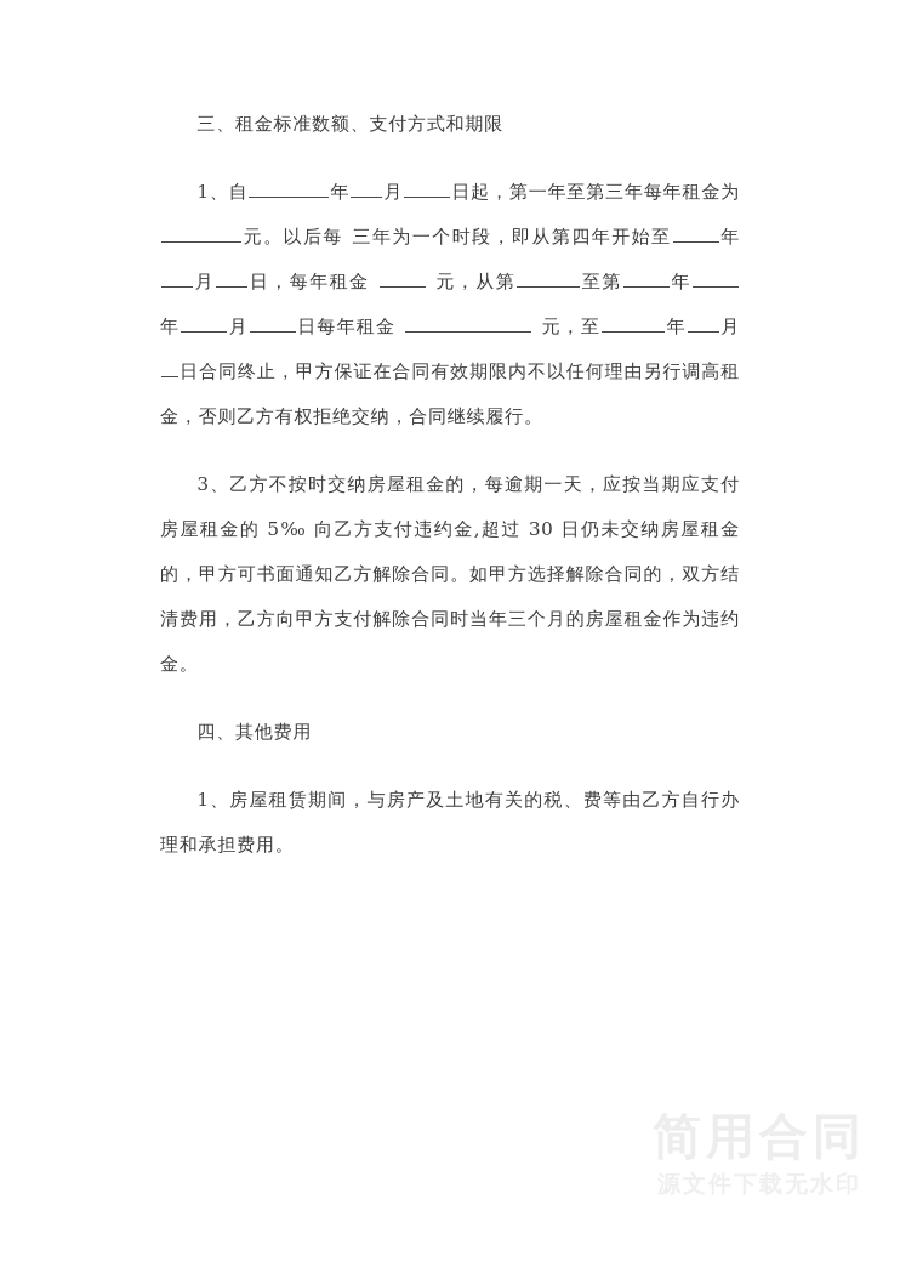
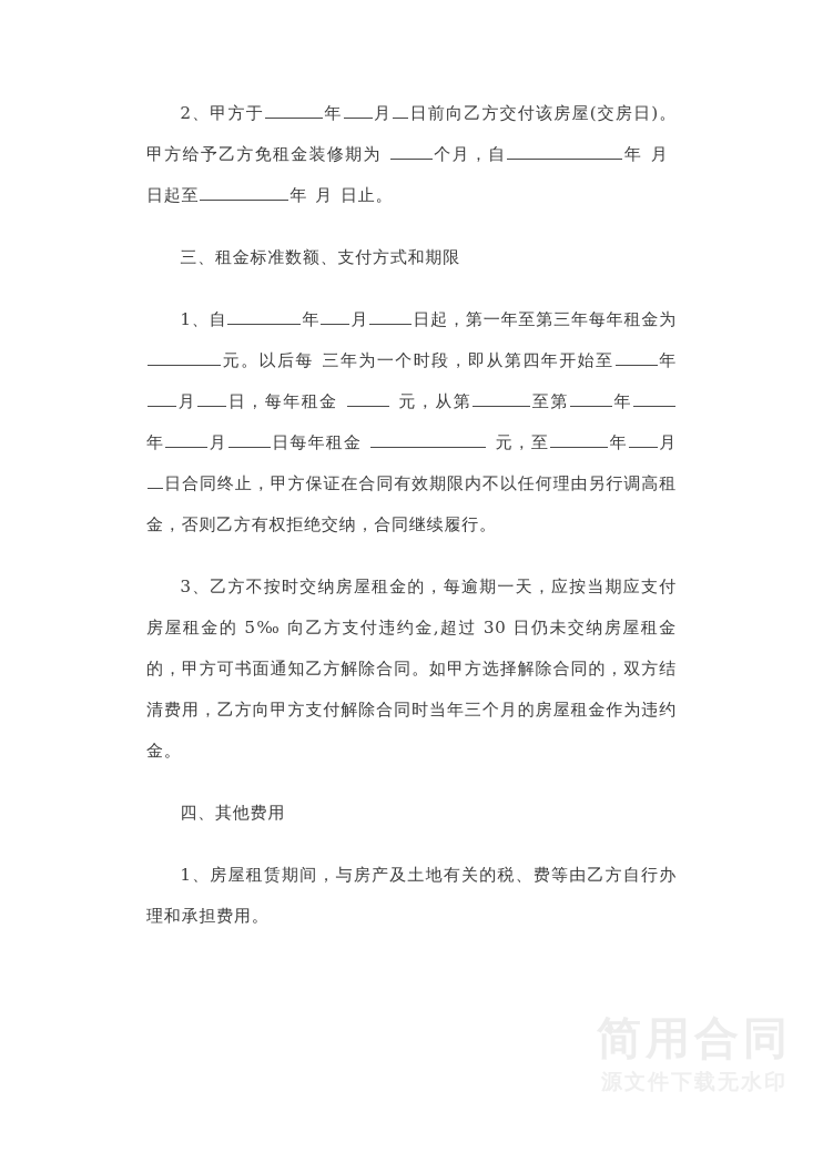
+ 2、甲方于 年 月 日前向乙方交付该房屋(交房日)。甲方给予乙方免租金装修期为 个月，自 年 月日起至 年 月 日止。
  三、租金标准数额、支付方式和期限
  1、自 年 月 日起，第一年至第三年每年租金为元。以后每 三年为一个时段，即从第四年开始至 年月 日，每年租金 元，从第 至第 年年 月 日每年租金 元，至 年 月日合同终止，甲方保证在合同有效期限内不以任何理由另行调高租金，否则乙方有权拒绝交纳，合同继续履行。
  3、乙方不按时交纳房屋租金的，每逾期一天，应按当期应支付房屋租金的 5‰ 向乙方支付违约金,超过 30 日仍未交纳房屋租金的，甲方可书面通知乙方解除合同。如甲方选择解除合同的，双方结清费用，乙方向甲方支付解除合同时当年三个月的房屋租金作为违约金。
  四、其他费用
  1、房屋租赁期间，与房产及土地有关的税、费等由乙方自行办理和承担费用。
